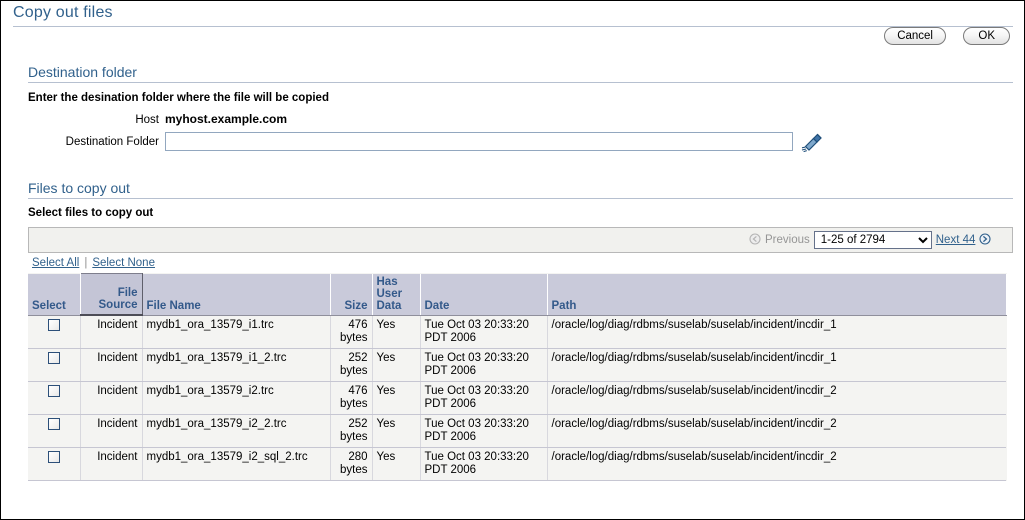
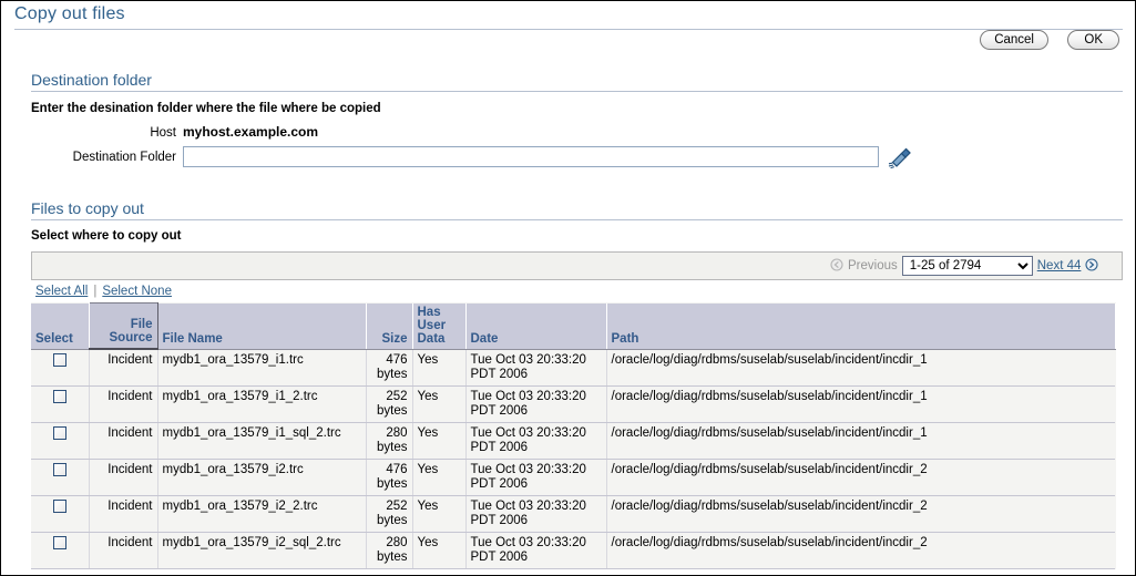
  Copy out files
  Cancel
  OK
  Destination folder
- Enter the desination folder where the file will be copied
+ Enter the desination folder where the file where be copied
  Host
  myhost.example.com
  Destination Folder
  Files to copy out
- Select files to copy out
+ Select where to copy out
  Previous
  1-25 of 2794
  Next 44
  Select All
  |
  Select None
  Select	File Source	File Name	Size	Has User Data	Date	Path
  	Incident	mydb1_ora_13579_i1.trc	476 bytes	Yes	Tue Oct 03 20:33:20 PDT 2006	/oracle/log/diag/rdbms/suselab/suselab/incident/incdir_1
  	Incident	mydb1_ora_13579_i1_2.trc	252 bytes	Yes	Tue Oct 03 20:33:20 PDT 2006	/oracle/log/diag/rdbms/suselab/suselab/incident/incdir_1
+ 	Incident	mydb1_ora_13579_i1_sql_2.trc	280 bytes	Yes	Tue Oct 03 20:33:20 PDT 2006	/oracle/log/diag/rdbms/suselab/suselab/incident/incdir_1
  	Incident	mydb1_ora_13579_i2.trc	476 bytes	Yes	Tue Oct 03 20:33:20 PDT 2006	/oracle/log/diag/rdbms/suselab/suselab/incident/incdir_2
  	Incident	mydb1_ora_13579_i2_2.trc	252 bytes	Yes	Tue Oct 03 20:33:20 PDT 2006	/oracle/log/diag/rdbms/suselab/suselab/incident/incdir_2
  	Incident	mydb1_ora_13579_i2_sql_2.trc	280 bytes	Yes	Tue Oct 03 20:33:20 PDT 2006	/oracle/log/diag/rdbms/suselab/suselab/incident/incdir_2
